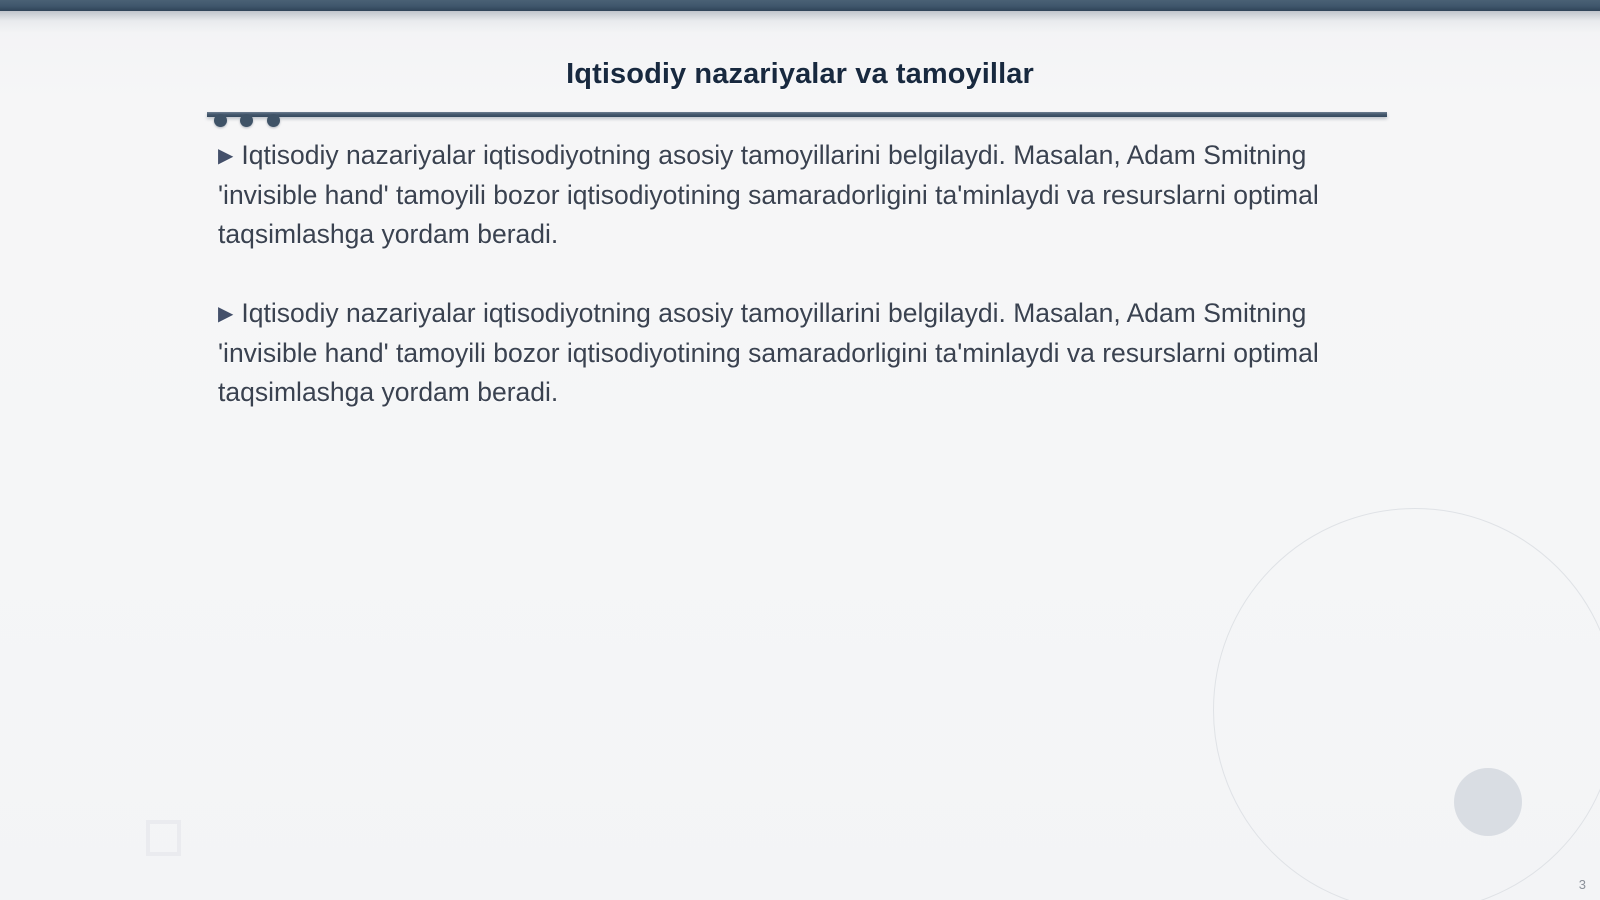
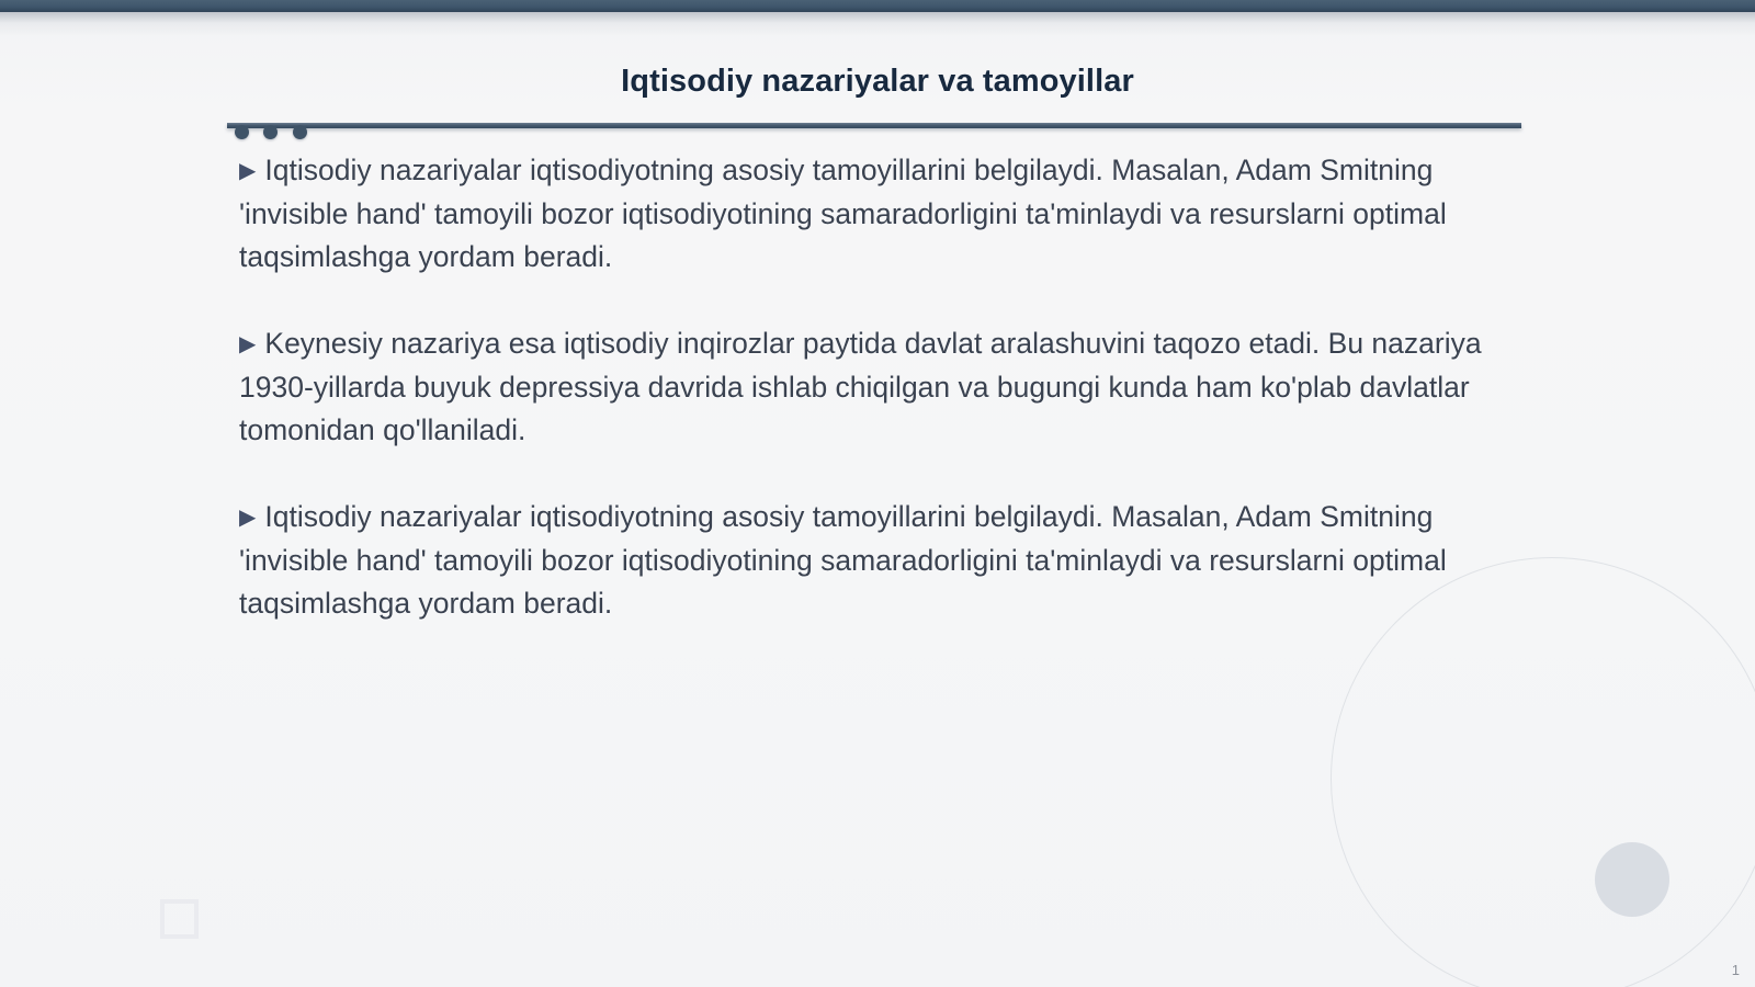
  Iqtisodiy nazariyalar va tamoyillar
  ▶ Iqtisodiy nazariyalar iqtisodiyotning asosiy tamoyillarini belgilaydi. Masalan, Adam Smitning 'invisible hand' tamoyili bozor iqtisodiyotining samaradorligini ta'minlaydi va resurslarni optimal taqsimlashga yordam beradi.
+ ▶ Keynesiy nazariya esa iqtisodiy inqirozlar paytida davlat aralashuvini taqozo etadi. Bu nazariya 1930-yillarda buyuk depressiya davrida ishlab chiqilgan va bugungi kunda ham ko'plab davlatlar tomonidan qo'llaniladi.
  ▶ Iqtisodiy nazariyalar iqtisodiyotning asosiy tamoyillarini belgilaydi. Masalan, Adam Smitning 'invisible hand' tamoyili bozor iqtisodiyotining samaradorligini ta'minlaydi va resurslarni optimal taqsimlashga yordam beradi.
- 3
+ 1
